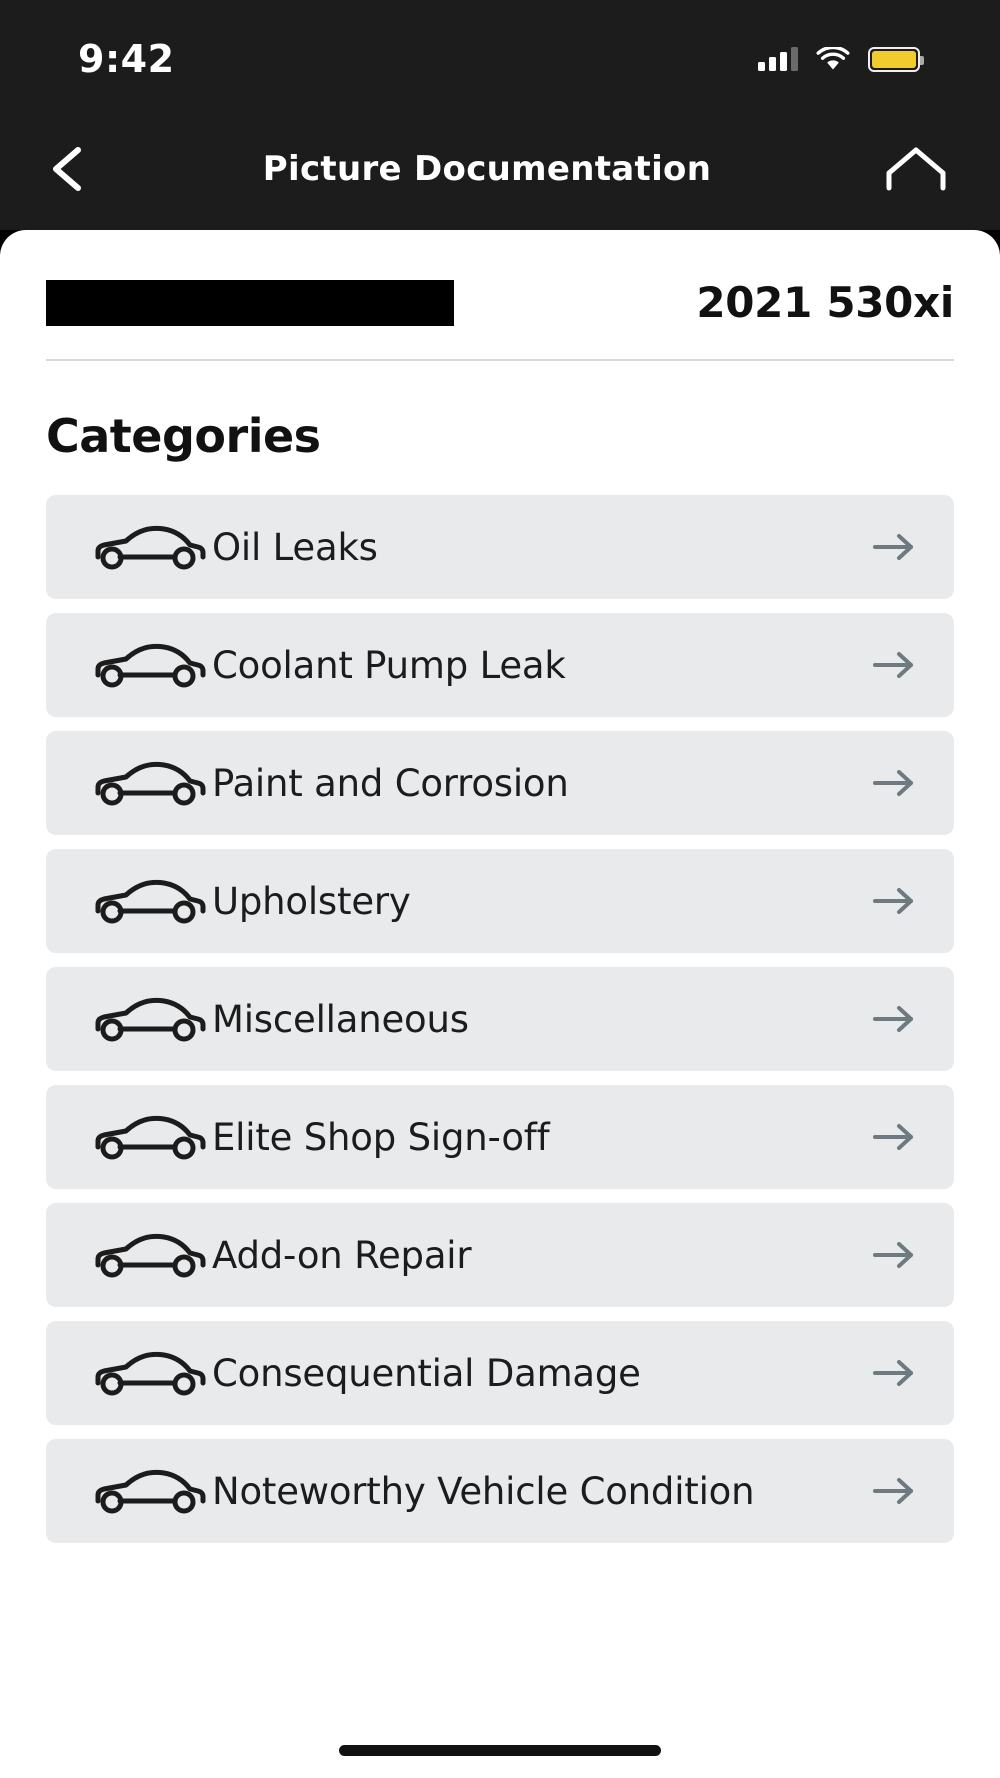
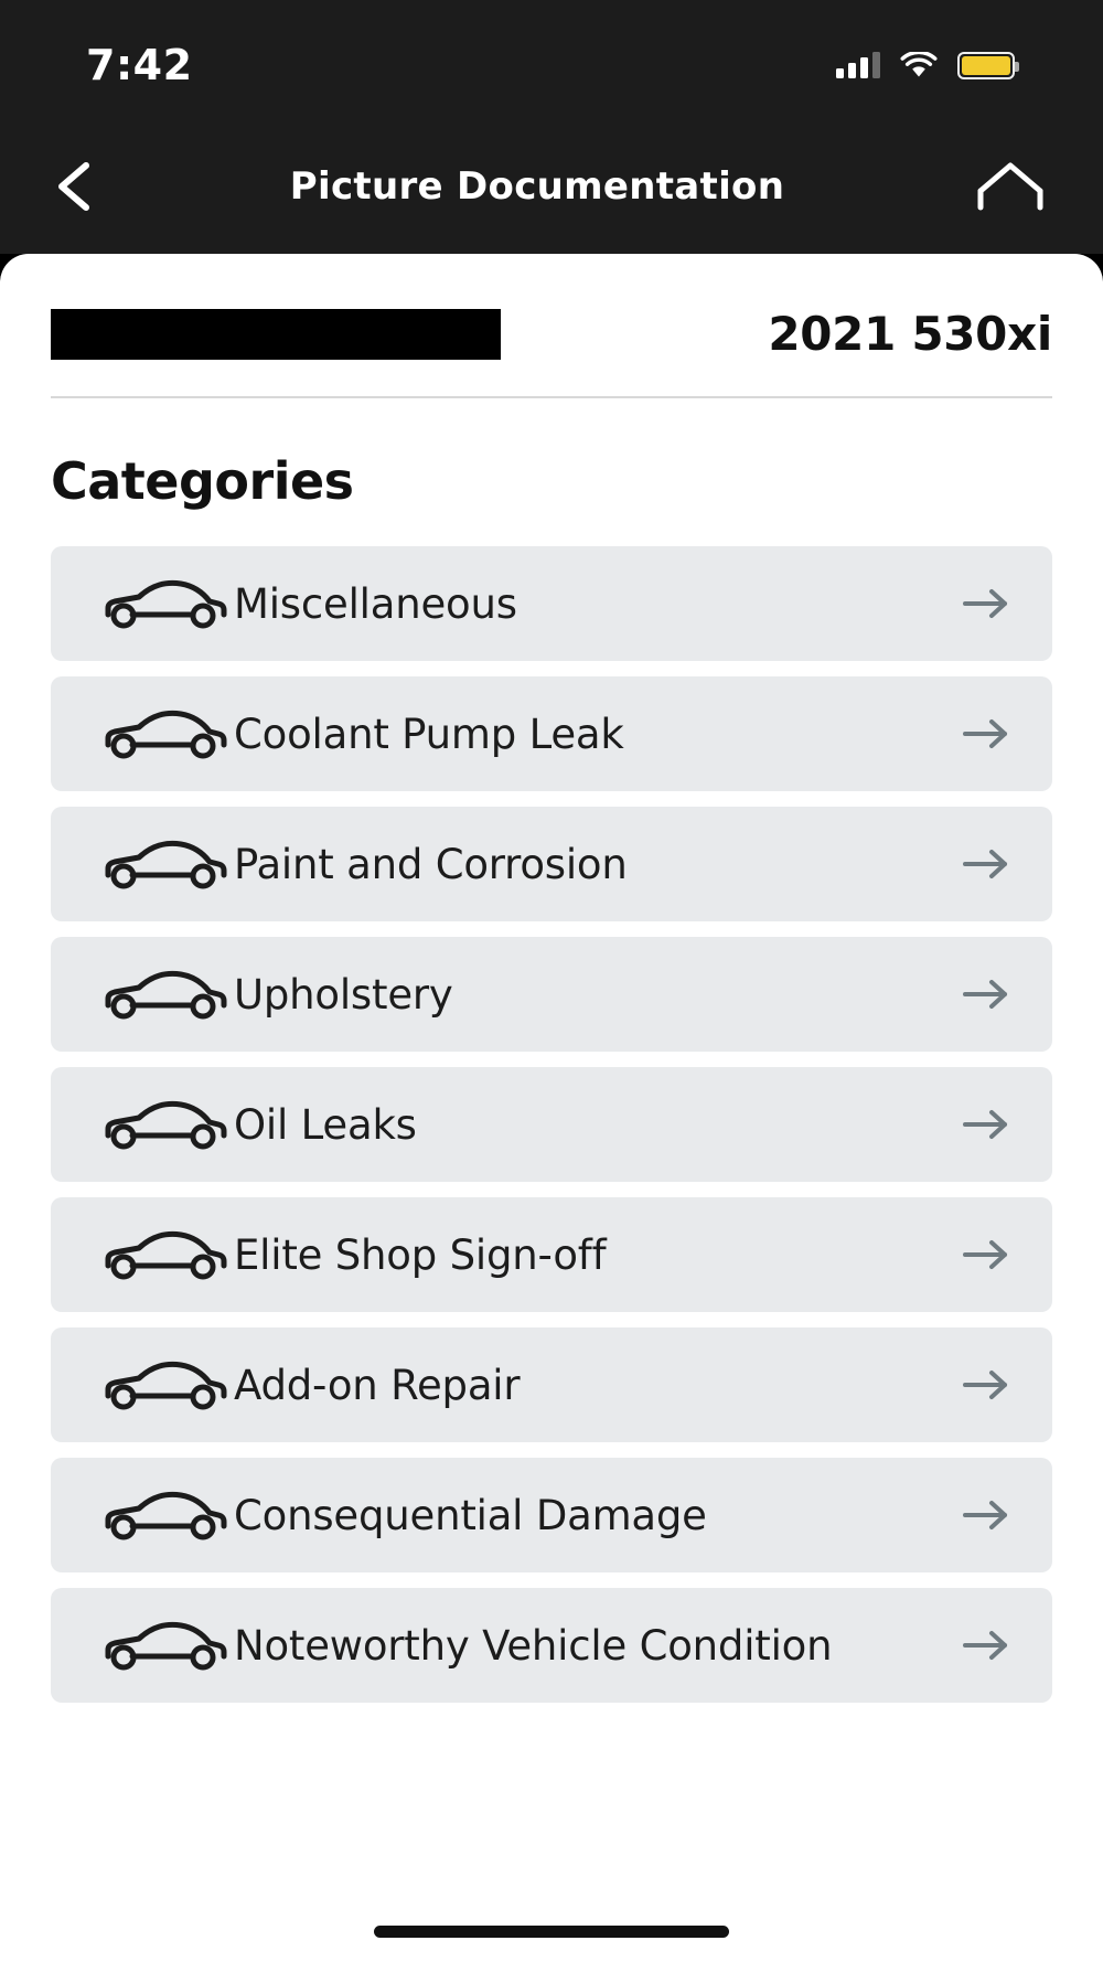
- 9:42
+ 7:42
  Picture Documentation
  2021 530xi
  Categories
- Oil Leaks
+ Miscellaneous
  Coolant Pump Leak
  Paint and Corrosion
  Upholstery
- Miscellaneous
+ Oil Leaks
  Elite Shop Sign-off
  Add-on Repair
  Consequential Damage
  Noteworthy Vehicle Condition
